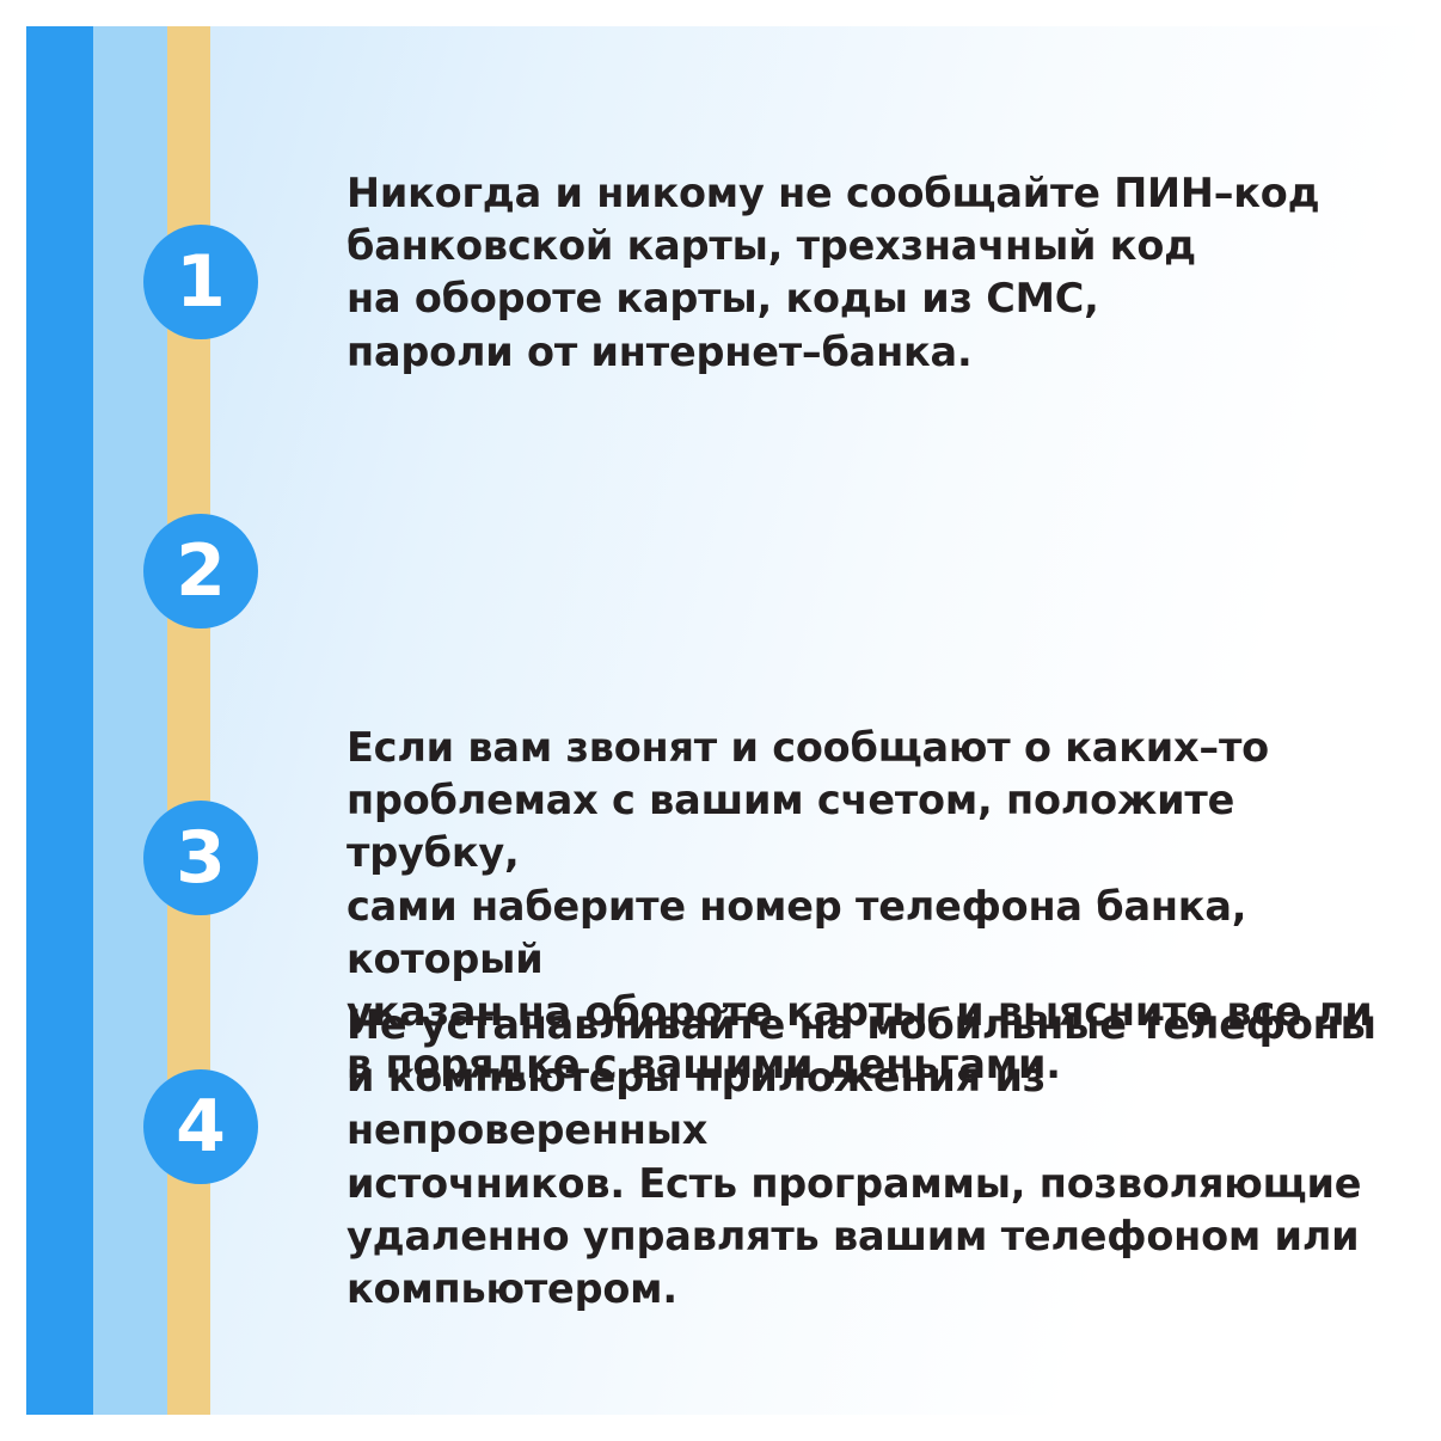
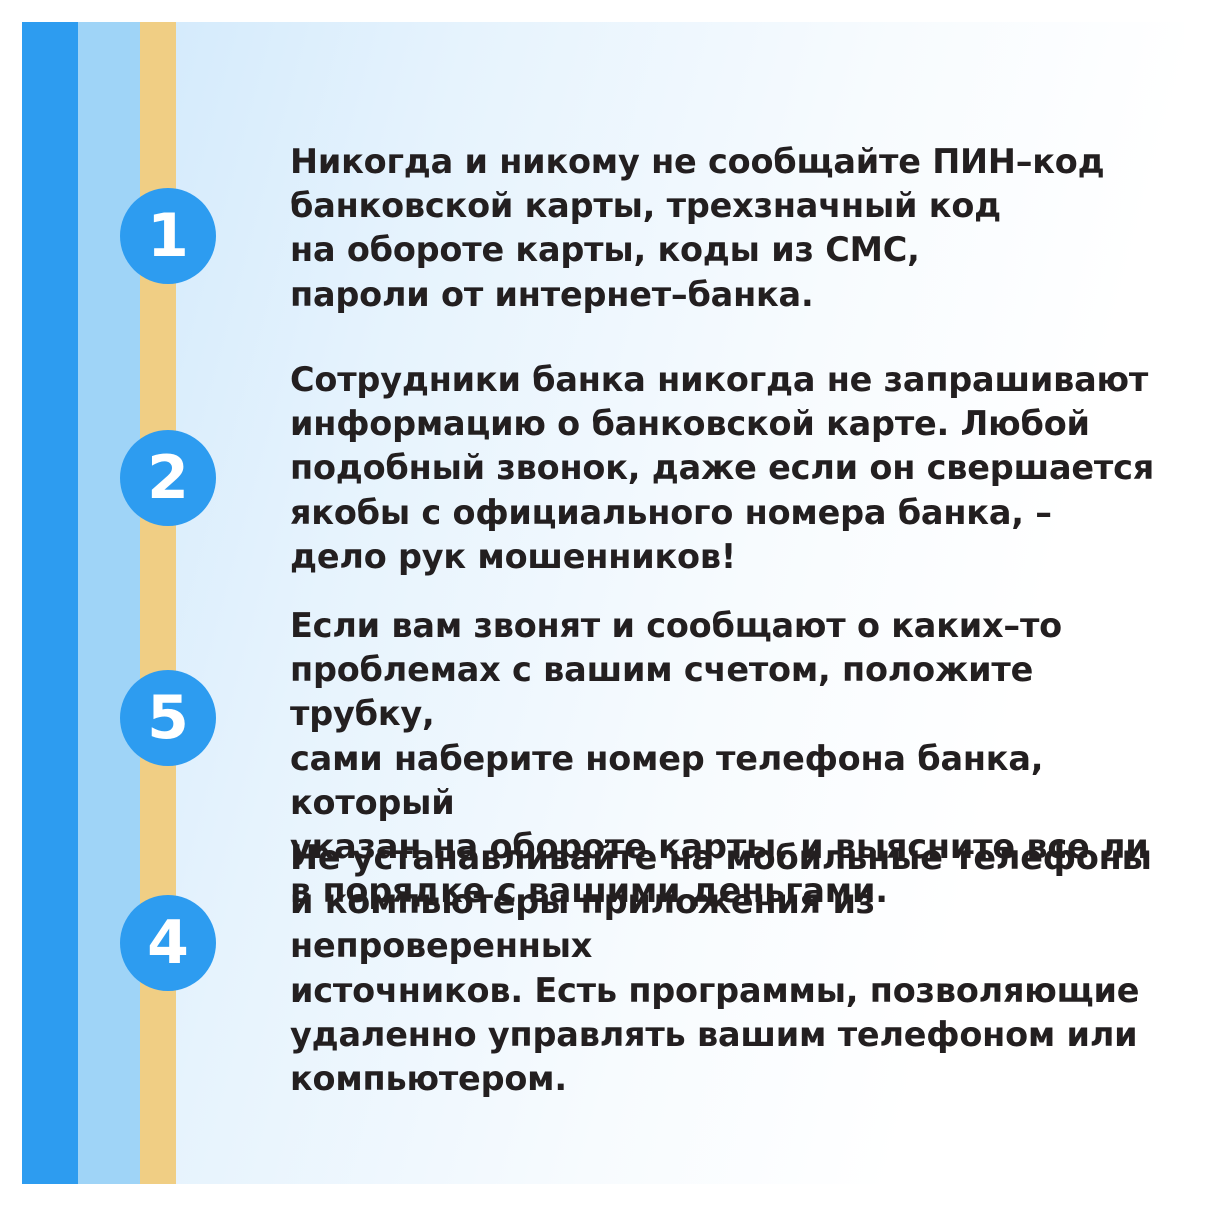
  1
  Никогда и никому не сообщайте ПИН–код
  банковской карты, трехзначный код
  на обороте карты, коды из СМС,
  пароли от интернет–банка.
  2
+ Сотрудники банка никогда не запрашивают
+ информацию о банковской карте. Любой
+ подобный звонок, даже если он свершается
+ якобы с официального номера банка, –
+ дело рук мошенников!
- 3
+ 5
  Если вам звонят и сообщают о каких–то
  проблемах с вашим счетом, положите трубку,
  сами наберите номер телефона банка, который
  указан на обороте карты, и выясните все ли
  в порядке с вашими деньгами.
  4
  Не устанавливайте на мобильные телефоны
  и компьютеры приложения из непроверенных
  источников. Есть программы, позволяющие
  удаленно управлять вашим телефоном или
  компьютером.
